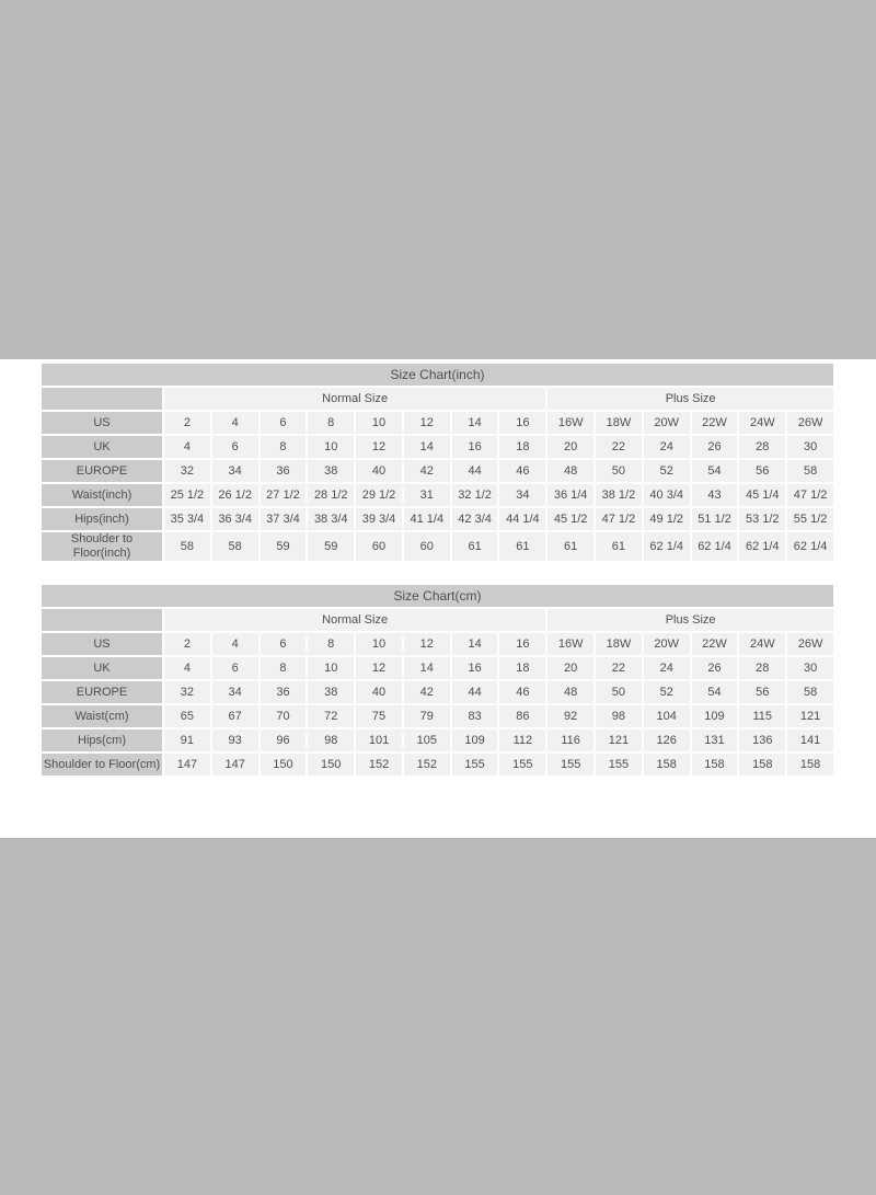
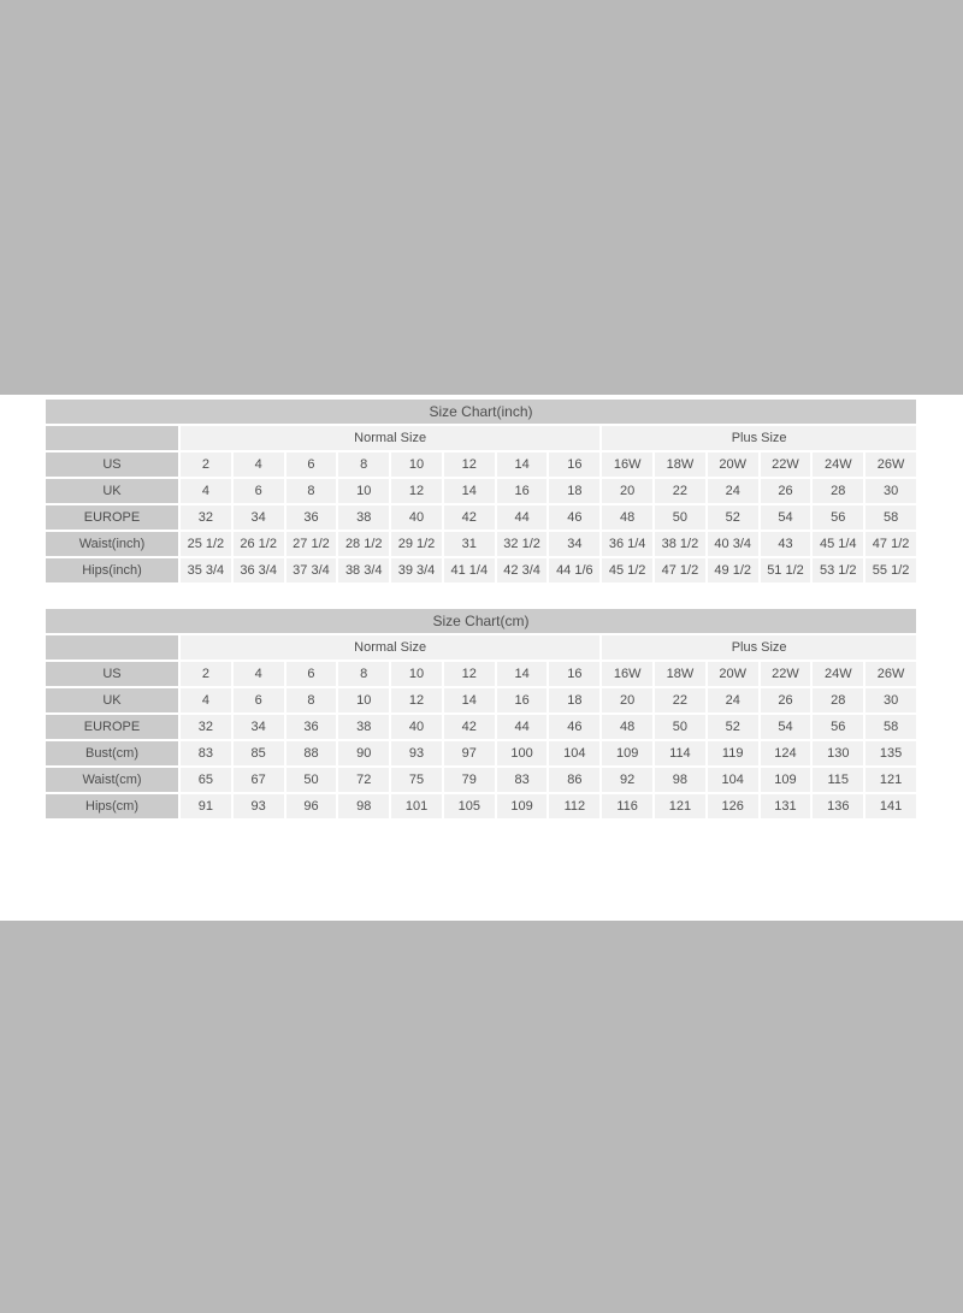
  Size Chart(inch)
  	Normal Size	Plus Size
  US	2	4	6	8	10	12	14	16	16W	18W	20W	22W	24W	26W
  UK	4	6	8	10	12	14	16	18	20	22	24	26	28	30
  EUROPE	32	34	36	38	40	42	44	46	48	50	52	54	56	58
  Waist(inch)	25 1/2	26 1/2	27 1/2	28 1/2	29 1/2	31	32 1/2	34	36 1/4	38 1/2	40 3/4	43	45 1/4	47 1/2
- Hips(inch)	35 3/4	36 3/4	37 3/4	38 3/4	39 3/4	41 1/4	42 3/4	44 1/4	45 1/2	47 1/2	49 1/2	51 1/2	53 1/2	55 1/2
+ Hips(inch)	35 3/4	36 3/4	37 3/4	38 3/4	39 3/4	41 1/4	42 3/4	44 1/6	45 1/2	47 1/2	49 1/2	51 1/2	53 1/2	55 1/2
- Shoulder to Floor(inch)	58	58	59	59	60	60	61	61	61	61	62 1/4	62 1/4	62 1/4	62 1/4
  Size Chart(cm)
  	Normal Size	Plus Size
  US	2	4	6	8	10	12	14	16	16W	18W	20W	22W	24W	26W
  UK	4	6	8	10	12	14	16	18	20	22	24	26	28	30
  EUROPE	32	34	36	38	40	42	44	46	48	50	52	54	56	58
+ Bust(cm)	83	85	88	90	93	97	100	104	109	114	119	124	130	135
- Waist(cm)	65	67	70	72	75	79	83	86	92	98	104	109	115	121
+ Waist(cm)	65	67	50	72	75	79	83	86	92	98	104	109	115	121
  Hips(cm)	91	93	96	98	101	105	109	112	116	121	126	131	136	141
- Shoulder to Floor(cm)	147	147	150	150	152	152	155	155	155	155	158	158	158	158
